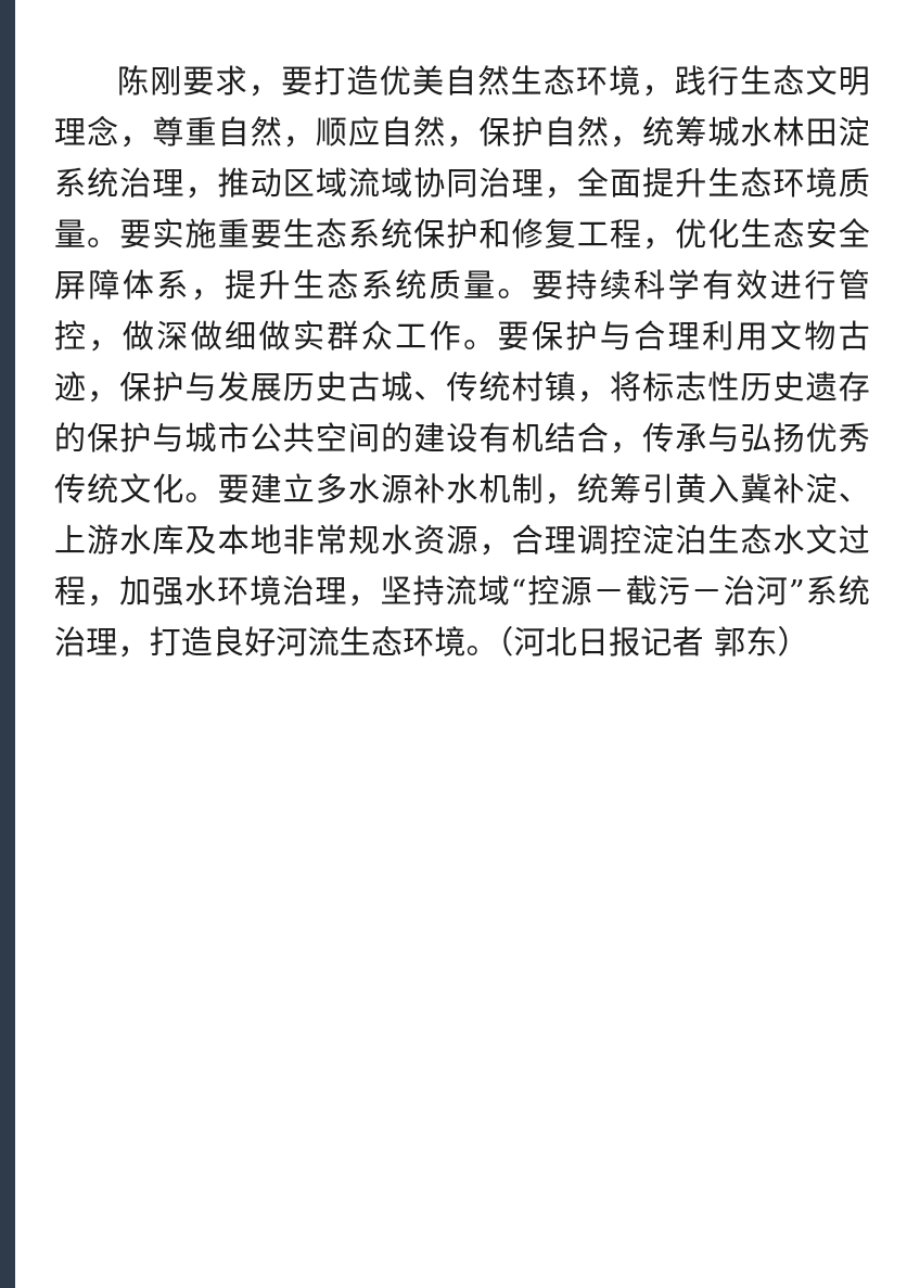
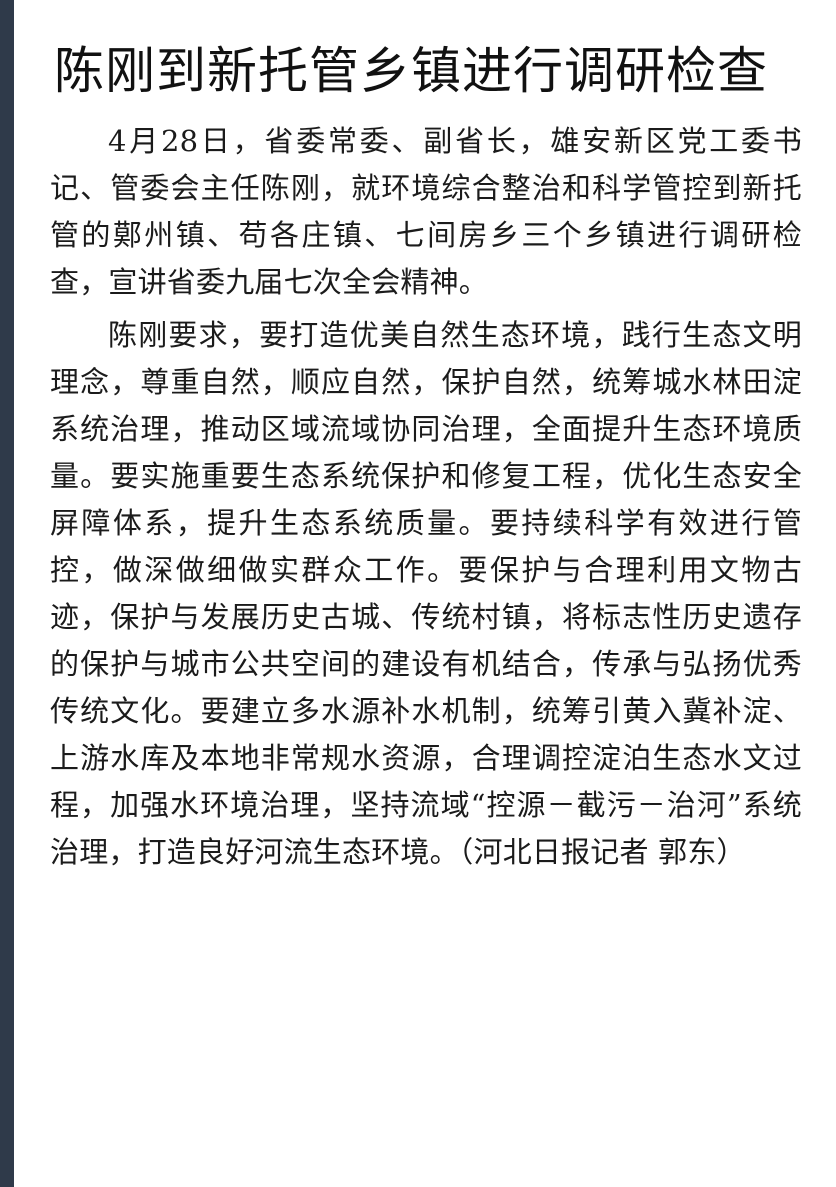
+ 陈刚到新托管乡镇进行调研检查
+ 4月28日，省委常委、副省长，雄安新区党工委书记、管委会主任陈刚，就环境综合整治和科学管控到新托管的鄚州镇、苟各庄镇、七间房乡三个乡镇进行调研检查，宣讲省委九届七次全会精神。
  陈刚要求，要打造优美自然生态环境，践行生态文明理念，尊重自然，顺应自然，保护自然，统筹城水林田淀系统治理，推动区域流域协同治理，全面提升生态环境质量。要实施重要生态系统保护和修复工程，优化生态安全屏障体系，提升生态系统质量。要持续科学有效进行管控，做深做细做实群众工作。要保护与合理利用文物古迹，保护与发展历史古城、传统村镇，将标志性历史遗存的保护与城市公共空间的建设有机结合，传承与弘扬优秀传统文化。要建立多水源补水机制，统筹引黄入冀补淀、上游水库及本地非常规水资源，合理调控淀泊生态水文过程，加强水环境治理，坚持流域“控源－截污－治河”系统治理，打造良好河流生态环境。（河北日报记者 郭东）
